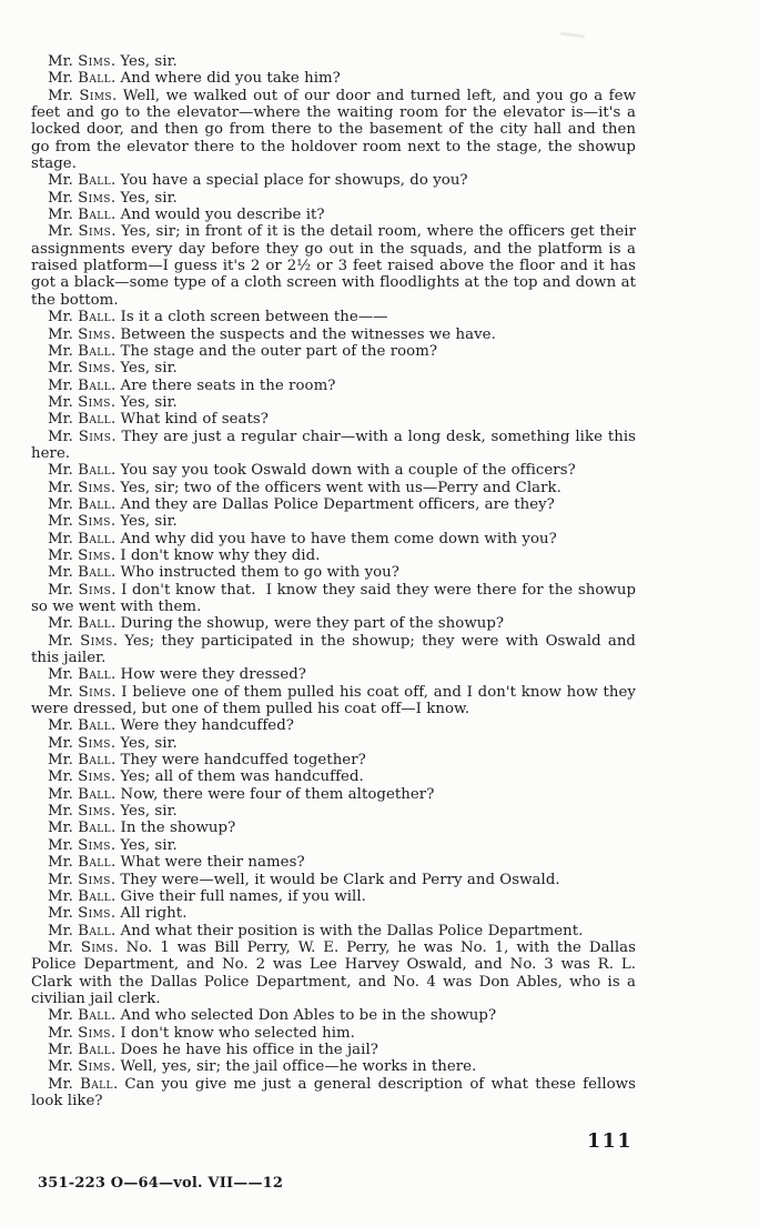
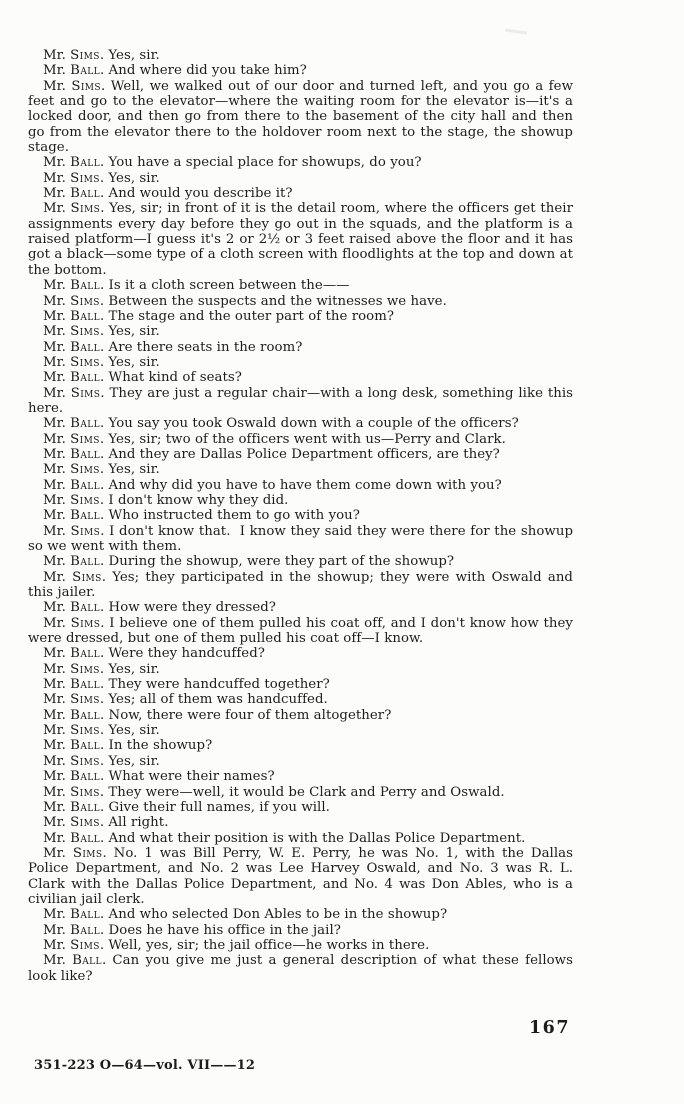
  Mr. Sims. Yes, sir.
  Mr. Ball. And where did you take him?
  Mr. Sims. Well, we walked out of our door and turned left, and you go a few feet and go to the elevator—where the waiting room for the elevator is—it's a locked door, and then go from there to the basement of the city hall and then go from the elevator there to the holdover room next to the stage, the showup stage.
  Mr. Ball. You have a special place for showups, do you?
  Mr. Sims. Yes, sir.
  Mr. Ball. And would you describe it?
  Mr. Sims. Yes, sir; in front of it is the detail room, where the officers get their assignments every day before they go out in the squads, and the platform is a raised platform—I guess it's 2 or 2½ or 3 feet raised above the floor and it has got a black—some type of a cloth screen with floodlights at the top and down at the bottom.
  Mr. Ball. Is it a cloth screen between the——
  Mr. Sims. Between the suspects and the witnesses we have.
  Mr. Ball. The stage and the outer part of the room?
  Mr. Sims. Yes, sir.
  Mr. Ball. Are there seats in the room?
  Mr. Sims. Yes, sir.
  Mr. Ball. What kind of seats?
  Mr. Sims. They are just a regular chair—with a long desk, something like this here.
  Mr. Ball. You say you took Oswald down with a couple of the officers?
  Mr. Sims. Yes, sir; two of the officers went with us—Perry and Clark.
  Mr. Ball. And they are Dallas Police Department officers, are they?
  Mr. Sims. Yes, sir.
  Mr. Ball. And why did you have to have them come down with you?
  Mr. Sims. I don't know why they did.
  Mr. Ball. Who instructed them to go with you?
  Mr. Sims. I don't know that. I know they said they were there for the showup so we went with them.
  Mr. Ball. During the showup, were they part of the showup?
  Mr. Sims. Yes; they participated in the showup; they were with Oswald and this jailer.
  Mr. Ball. How were they dressed?
  Mr. Sims. I believe one of them pulled his coat off, and I don't know how they were dressed, but one of them pulled his coat off—I know.
  Mr. Ball. Were they handcuffed?
  Mr. Sims. Yes, sir.
  Mr. Ball. They were handcuffed together?
  Mr. Sims. Yes; all of them was handcuffed.
  Mr. Ball. Now, there were four of them altogether?
  Mr. Sims. Yes, sir.
  Mr. Ball. In the showup?
  Mr. Sims. Yes, sir.
  Mr. Ball. What were their names?
  Mr. Sims. They were—well, it would be Clark and Perry and Oswald.
  Mr. Ball. Give their full names, if you will.
  Mr. Sims. All right.
  Mr. Ball. And what their position is with the Dallas Police Department.
  Mr. Sims. No. 1 was Bill Perry, W. E. Perry, he was No. 1, with the Dallas Police Department, and No. 2 was Lee Harvey Oswald, and No. 3 was R. L. Clark with the Dallas Police Department, and No. 4 was Don Ables, who is a civilian jail clerk.
  Mr. Ball. And who selected Don Ables to be in the showup?
- Mr. Sims. I don't know who selected him.
  Mr. Ball. Does he have his office in the jail?
  Mr. Sims. Well, yes, sir; the jail office—he works in there.
  Mr. Ball. Can you give me just a general description of what these fellows look like?
- 111
+ 167
  351-223 O—64—vol. VII——12
